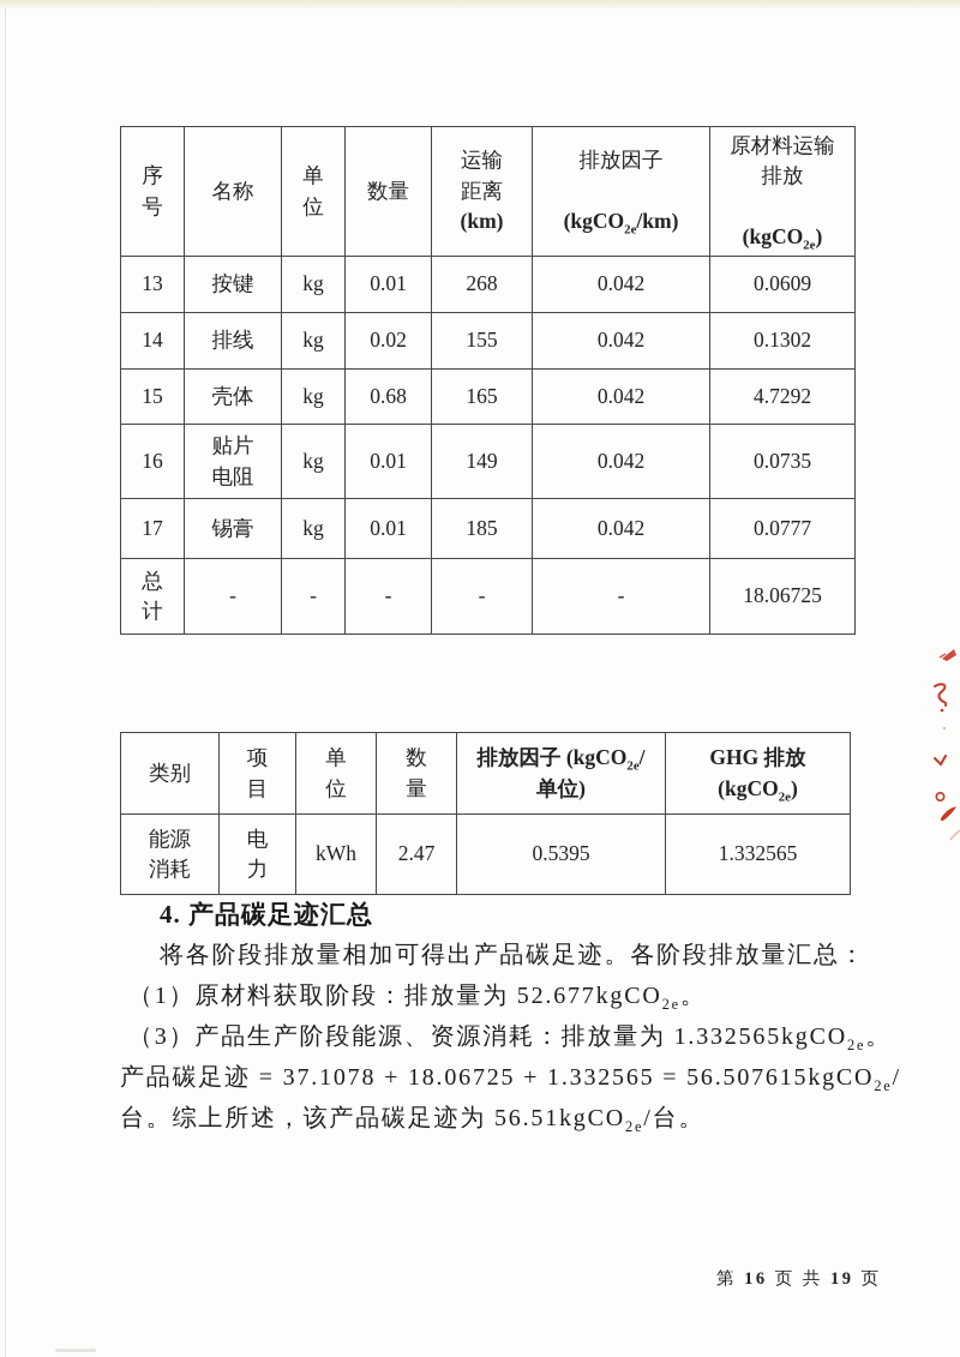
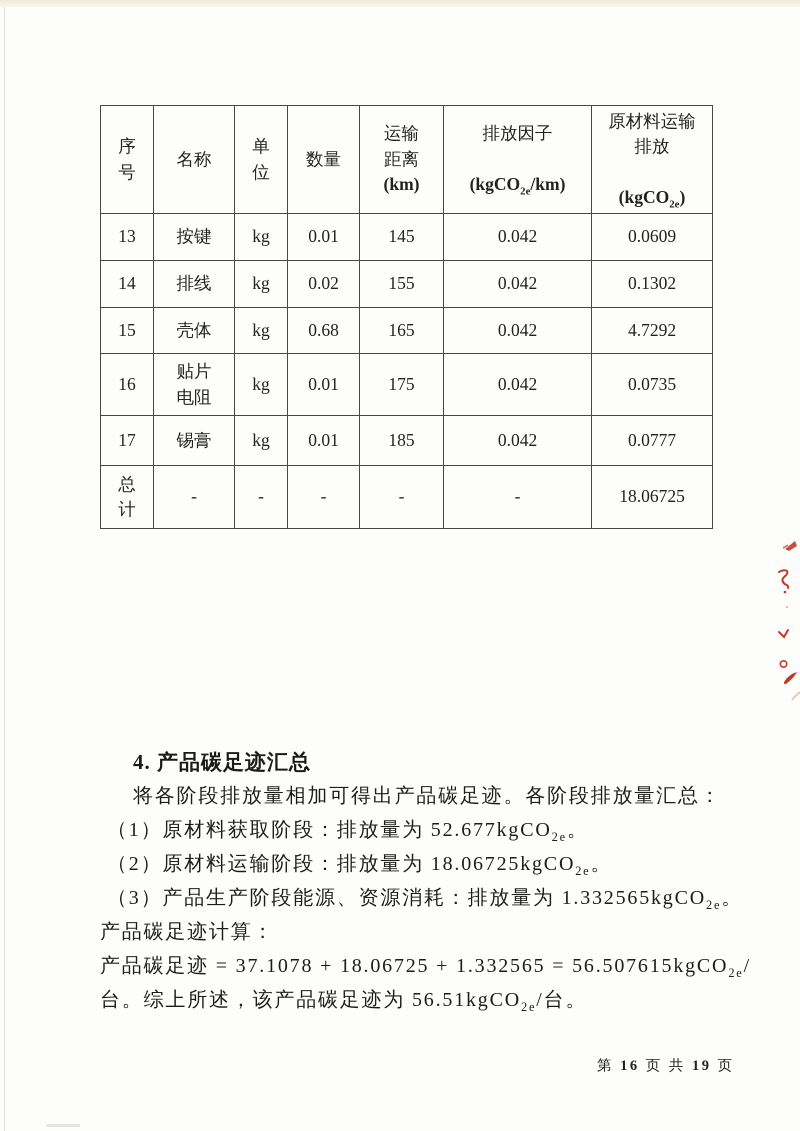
  序号	名称	单位	数量	运输距离(km)	排放因子(kgCO2e/km)	原材料运输排放(kgCO2e)
- 13	按键	kg	0.01	268	0.042	0.0609
+ 13	按键	kg	0.01	145	0.042	0.0609
  14	排线	kg	0.02	155	0.042	0.1302
  15	壳体	kg	0.68	165	0.042	4.7292
- 16	贴片电阻	kg	0.01	149	0.042	0.0735
+ 16	贴片电阻	kg	0.01	175	0.042	0.0735
  17	锡膏	kg	0.01	185	0.042	0.0777
  总计	-	-	-	-	-	18.06725
- 类别	项目	单位	数量	排放因子 (kgCO2e/单位)	GHG 排放(kgCO2e)
- 能源消耗	电力	kWh	2.47	0.5395	1.332565
  4. 产品碳足迹汇总
  将各阶段排放量相加可得出产品碳足迹。各阶段排放量汇总：
  （1）原材料获取阶段：排放量为 52.677kgCO2e。
+ （2）原材料运输阶段：排放量为 18.06725kgCO2e。
  （3）产品生产阶段能源、资源消耗：排放量为 1.332565kgCO2e。
+ 产品碳足迹计算：
  产品碳足迹 = 37.1078 + 18.06725 + 1.332565 = 56.507615kgCO2e/
  台。综上所述，该产品碳足迹为 56.51kgCO2e/台。
  第 16 页 共 19 页
